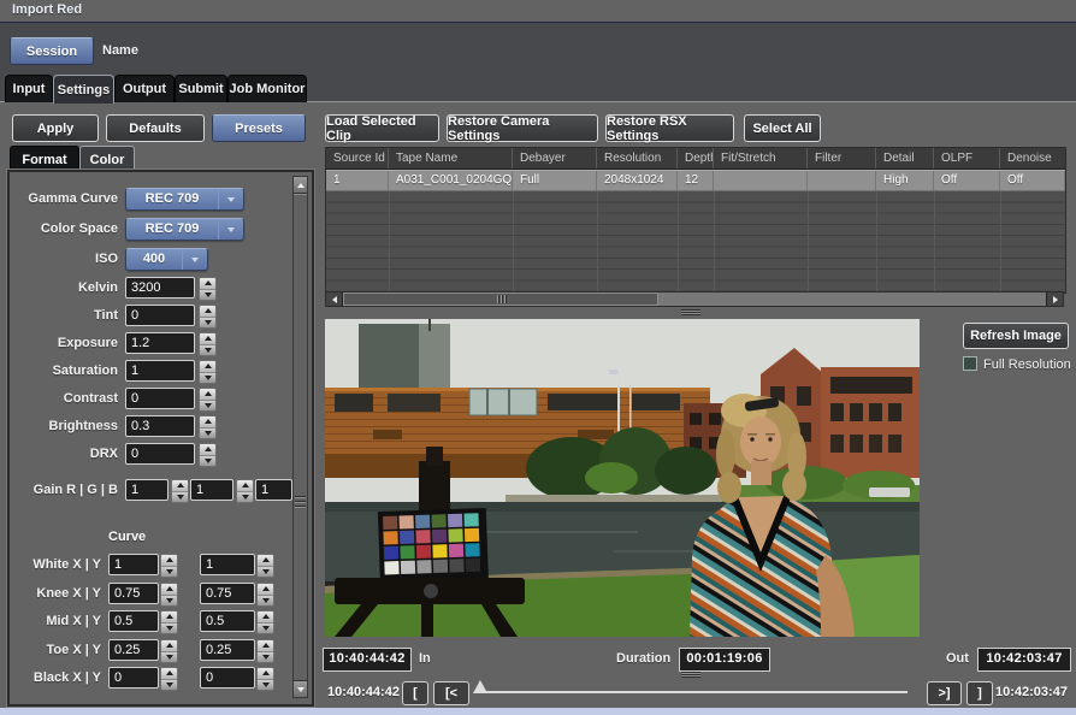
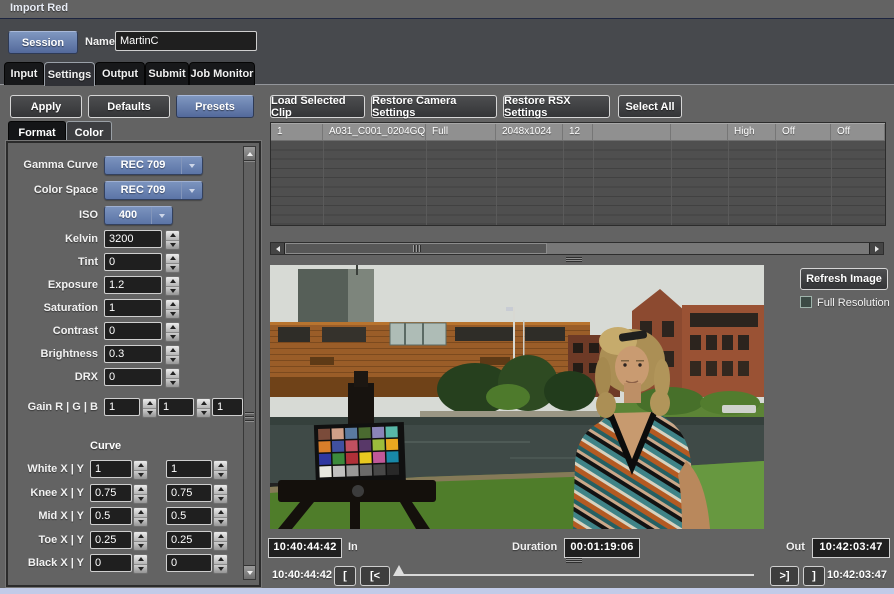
  Import Red
  Session
  Name
+ MartinC
  Input
  Settings
  Output
  Submit
  Job Monitor
  Apply
  Defaults
  Presets
  Format
  Color
  Gamma Curve
  REC 709
  Color Space
  REC 709
  ISO
  400
  Kelvin
  3200
  Tint
  0
  Exposure
  1.2
  Saturation
  1
  Contrast
  0
  Brightness
  0.3
  DRX
  0
  Gain R | G | B
  1
  1
  1
  Curve
  White X | Y
  1
  1
  Knee X | Y
  0.75
  0.75
  Mid X | Y
  0.5
  0.5
  Toe X | Y
  0.25
  0.25
  Black X | Y
  0
  0
  Load Selected Clip
  Restore Camera Settings
  Restore RSX Settings
  Select All
- Source Id
- Tape Name
- Debayer
- Resolution
- Depth
- Fit/Stretch
- Filter
- Detail
- OLPF
- Denoise
  1
  A031_C001_0204GQ
  Full
  2048x1024
  12
  High
  Off
  Off
  Refresh Image
  Full Resolution
  10:40:44:42
  In
  Duration
  00:01:19:06
  Out
  10:42:03:47
  10:40:44:42
  [
  [<
  >]
  ]
  10:42:03:47
